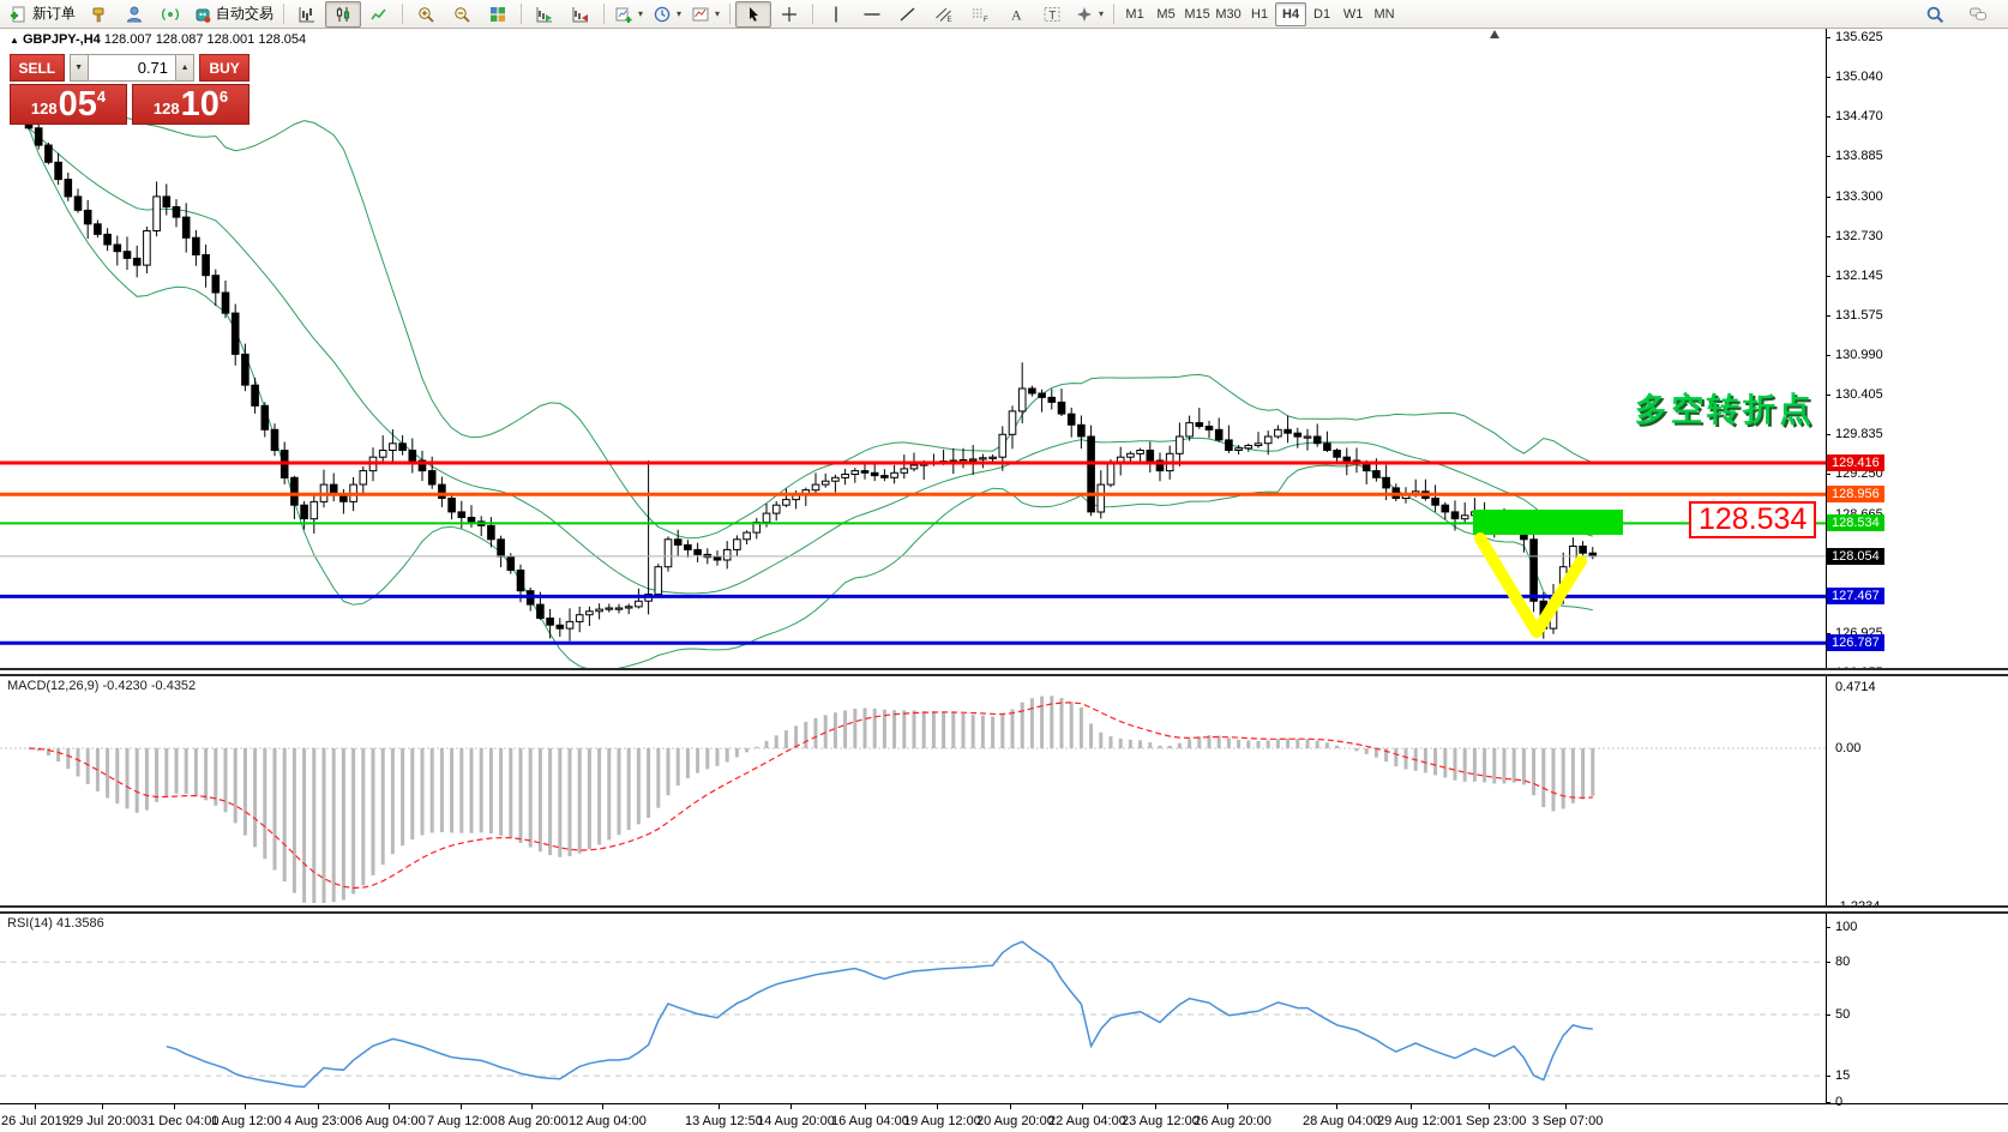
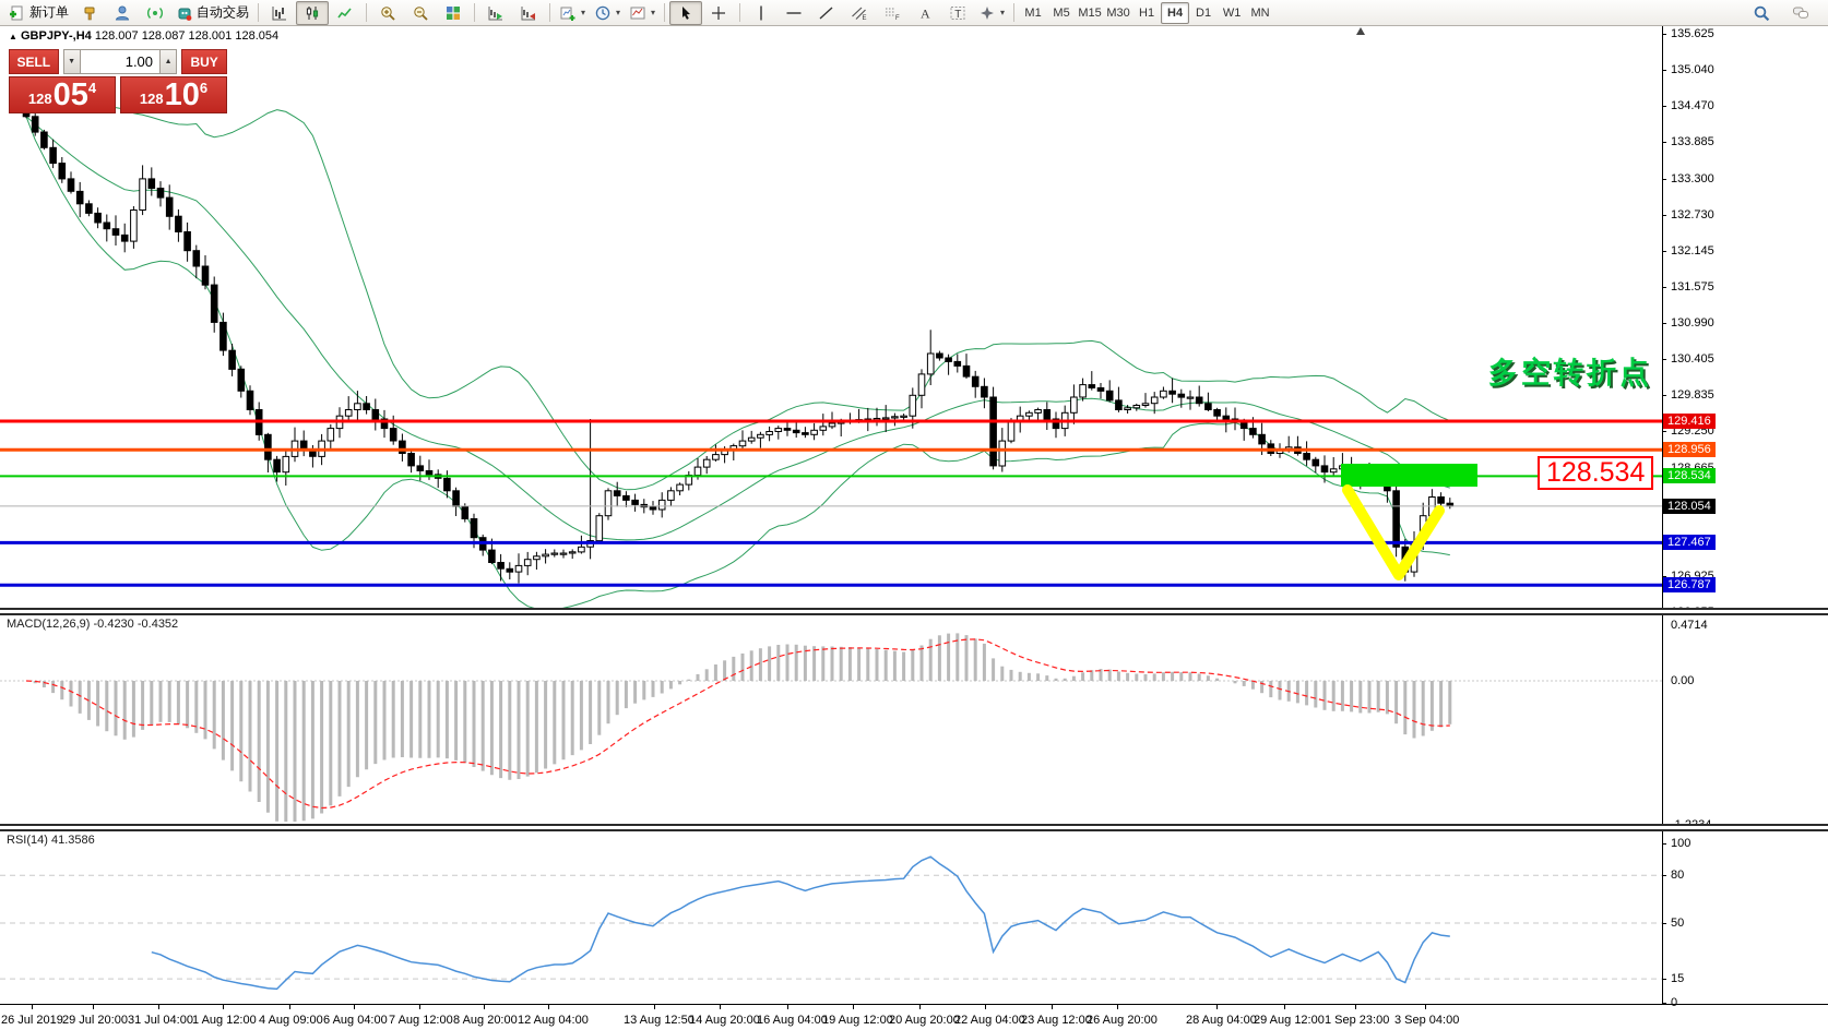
  新订单
  自动交易
  ▾
  ▾
  ▾
  A
  T
  ▾
  M1
  M5
  M15
  M30
  H1
  H4
  D1
  W1
  MN
  ▲ GBPJPY-,H4 128.007 128.087 128.001 128.054
  SELL
- 0.71
+ 1.00
  BUY
  128
  05
  4
  128
  10
  6
  多空转折点
  128.534
  MACD(12,26,9) -0.4230 -0.4352
  RSI(14) 41.3586
  135.625
  135.040
  134.470
  133.885
  133.300
  132.730
  132.145
  131.575
  130.990
  130.405
  129.835
  129.250
  126.925
  129.416
  128.956
  128.534
  128.054
  127.467
  126.787
  0.4714
  0.00
  100
  80
  50
  15
  0
  26 Jul 2019
  29 Jul 20:00
- 31 Dec 04:00
+ 31 Jul 04:00
  1 Aug 12:00
- 4 Aug 23:00
+ 4 Aug 09:00
  6 Aug 04:00
  7 Aug 12:00
  8 Aug 20:00
  12 Aug 04:00
  13 Aug 12:50
  14 Aug 20:00
  16 Aug 04:00
  19 Aug 12:00
  20 Aug 20:00
  22 Aug 04:00
  23 Aug 12:00
  26 Aug 20:00
  28 Aug 04:00
  29 Aug 12:00
  1 Sep 23:00
- 3 Sep 07:00
+ 3 Sep 04:00
